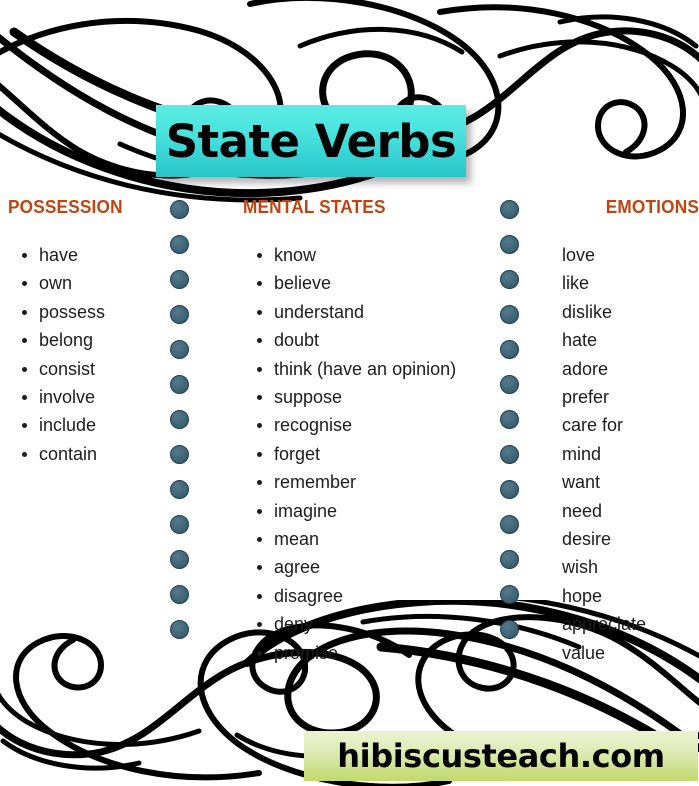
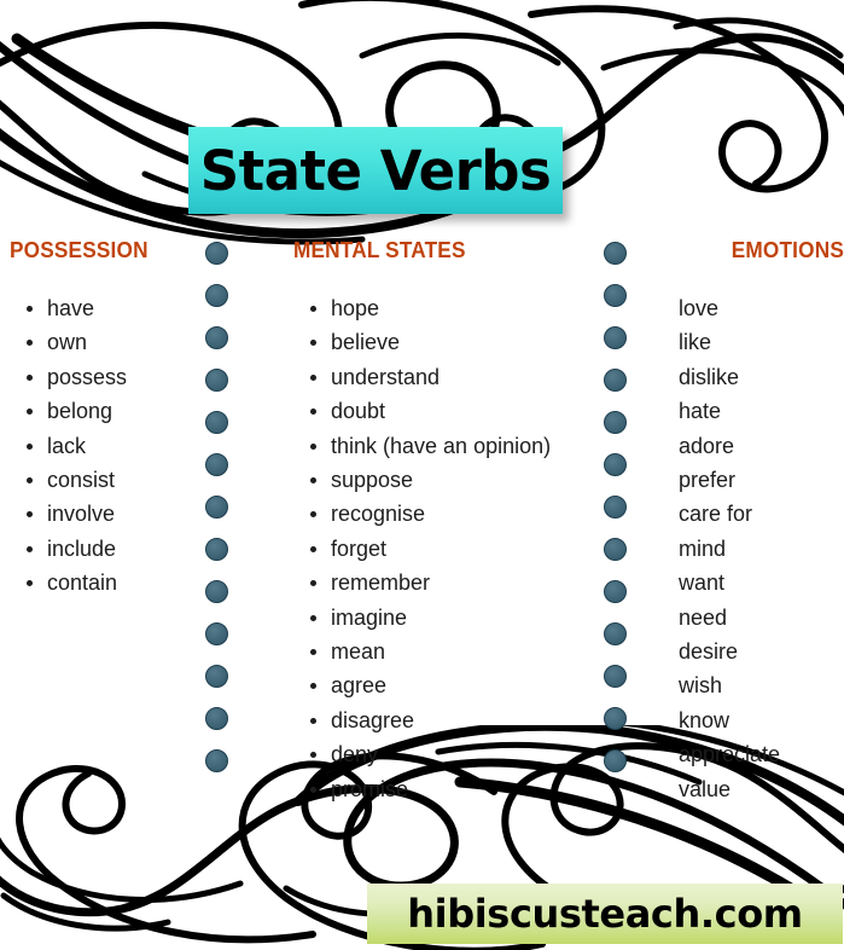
  State Verbs
  POSSESSION
  have
  own
  possess
  belong
+ lack
  consist
  involve
  include
  contain
  MENTAL STATES
- know
+ hope
  believe
  understand
  doubt
  think (have an opinion)
  suppose
  recognise
  forget
  remember
  imagine
  mean
  agree
  disagree
  deny
  promise
  EMOTIONS
  love
  like
  dislike
  hate
  adore
  prefer
  care for
  mind
  want
  need
  desire
  wish
- hope
+ know
  appreciate
  value
  hibiscusteach.com
